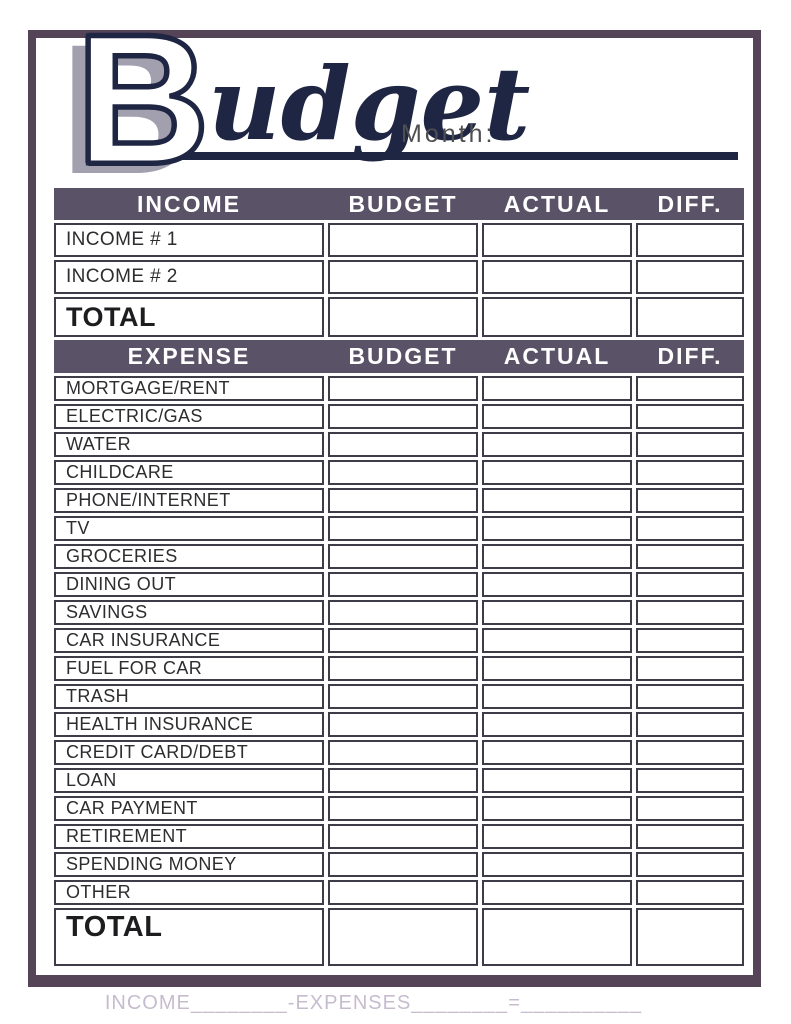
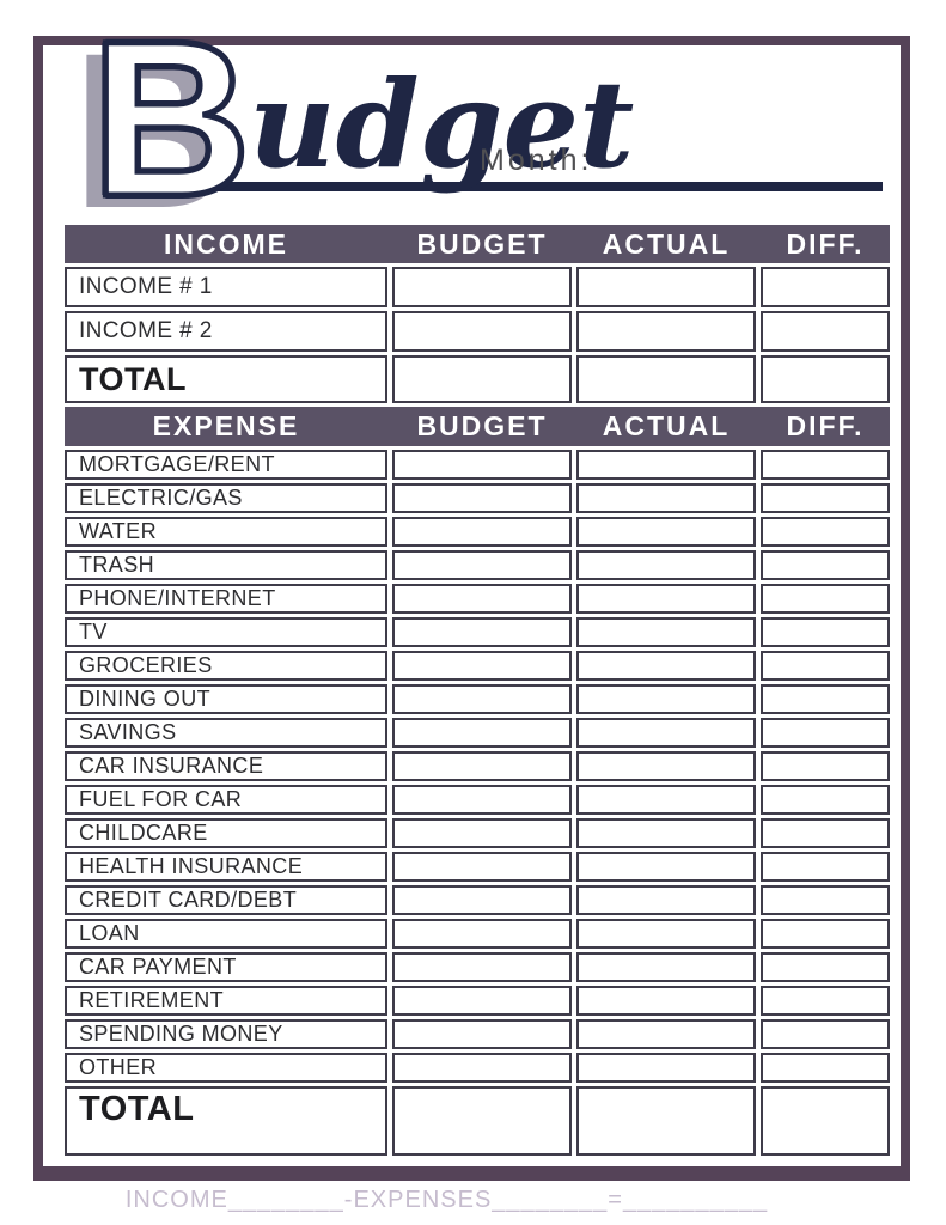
  B
  udget
  Month:
  INCOME
  BUDGET
  ACTUAL
  DIFF.
  INCOME # 1
  INCOME # 2
  TOTAL
  EXPENSE
  BUDGET
  ACTUAL
  DIFF.
  MORTGAGE/RENT
  ELECTRIC/GAS
  WATER
- CHILDCARE
+ TRASH
  PHONE/INTERNET
  TV
  GROCERIES
  DINING OUT
  SAVINGS
  CAR INSURANCE
  FUEL FOR CAR
- TRASH
+ CHILDCARE
  HEALTH INSURANCE
  CREDIT CARD/DEBT
  LOAN
  CAR PAYMENT
  RETIREMENT
  SPENDING MONEY
  OTHER
  TOTAL
  INCOME________-EXPENSES________=__________
